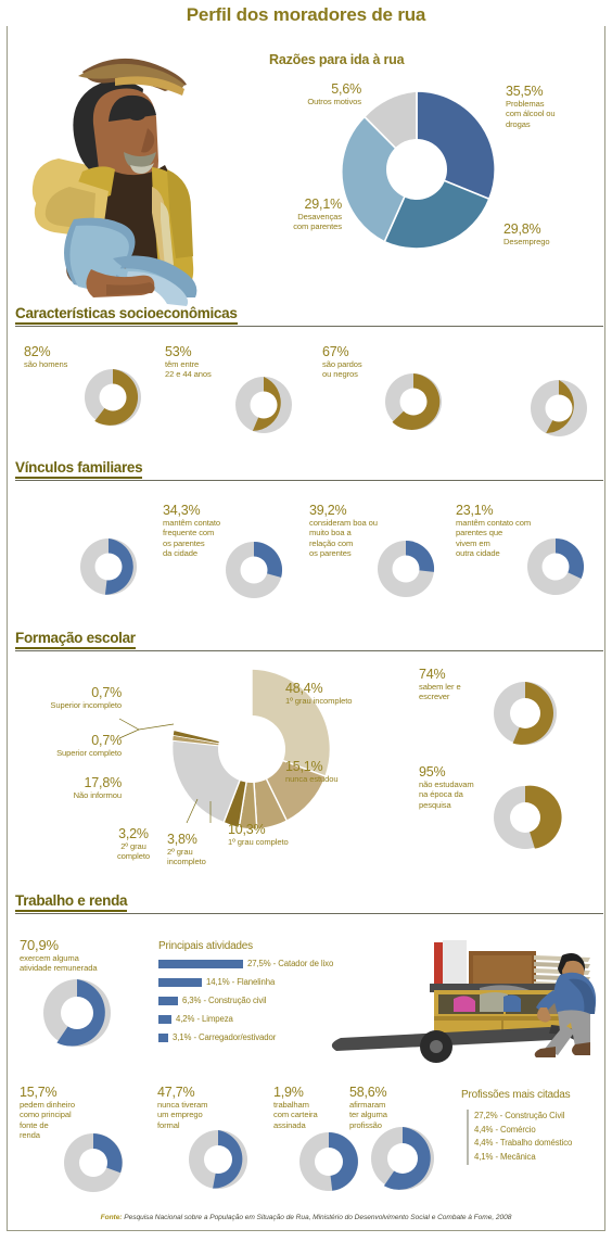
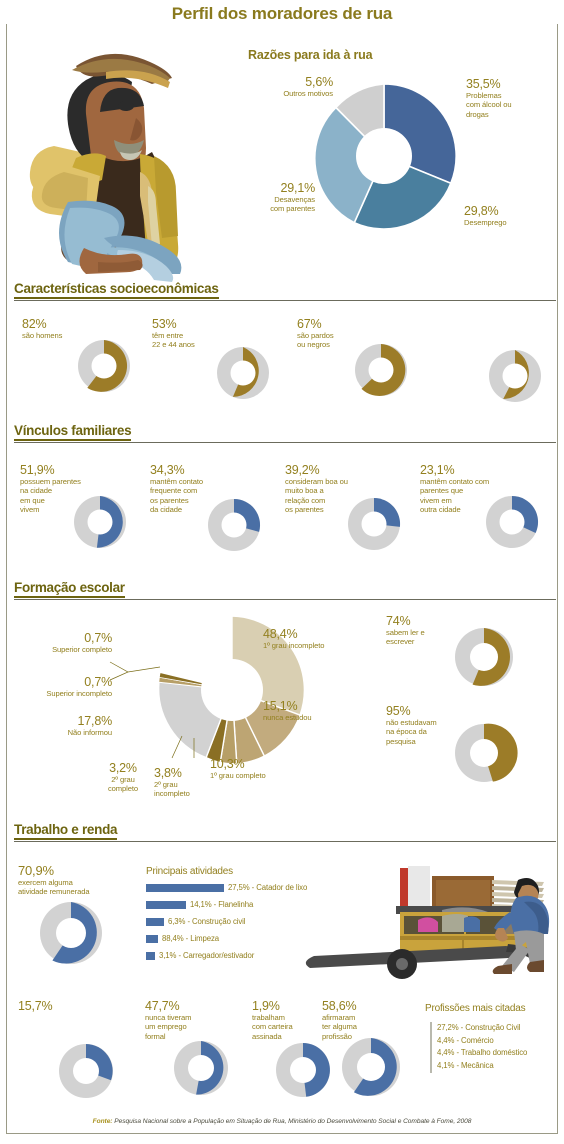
  Perfil dos moradores de rua
  Razões para ida à rua
  5,6%
  Outros motivos
  35,5%
  Problemas
  com álcool ou
  drogas
  29,8%
  Desemprego
  29,1%
  Desavenças
  com parentes
  Características socioeconômicas
  82%
  são homens
  53%
  têm entre
  22 e 44 anos
  67%
  são pardos
  ou negros
  Vínculos familiares
+ 51,9%
+ possuem parentes
+ na cidade
+ em que
+ vivem
  34,3%
  mantêm contato
  frequente com
  os parentes
  da cidade
  39,2%
  consideram boa ou
  muito boa a
  relação com
  os parentes
  23,1%
  mantêm contato com
  parentes que
  vivem em
  outra cidade
  Formação escolar
  0,7%
- Superior incompleto
+ Superior completo
  0,7%
- Superior completo
+ Superior incompleto
  17,8%
  Não informou
  3,2%
  2º grau
  completo
  3,8%
  2º grau
  incompleto
  10,3%
  1º grau completo
  48,4%
  1º grau incompleto
  15,1%
  nunca estudou
  74%
  sabem ler e
  escrever
  95%
  não estudavam
  na época da
  pesquisa
  Trabalho e renda
  70,9%
  exercem alguma
  atividade remunerada
  Principais atividades
  27,5% - Catador de lixo
  14,1% - Flanelinha
  6,3% - Construção civil
- 4,2% - Limpeza
+ 88,4% - Limpeza
  3,1% - Carregador/estivador
  15,7%
- pedem dinheiro
- como principal
- fonte de
- renda
  47,7%
  nunca tiveram
  um emprego
  formal
  1,9%
  trabalham
  com carteira
  assinada
  58,6%
  afirmaram
  ter alguma
  profissão
  Profissões mais citadas
  27,2% - Construção Civil
  4,4% - Comércio
  4,4% - Trabalho doméstico
  4,1% - Mecânica
